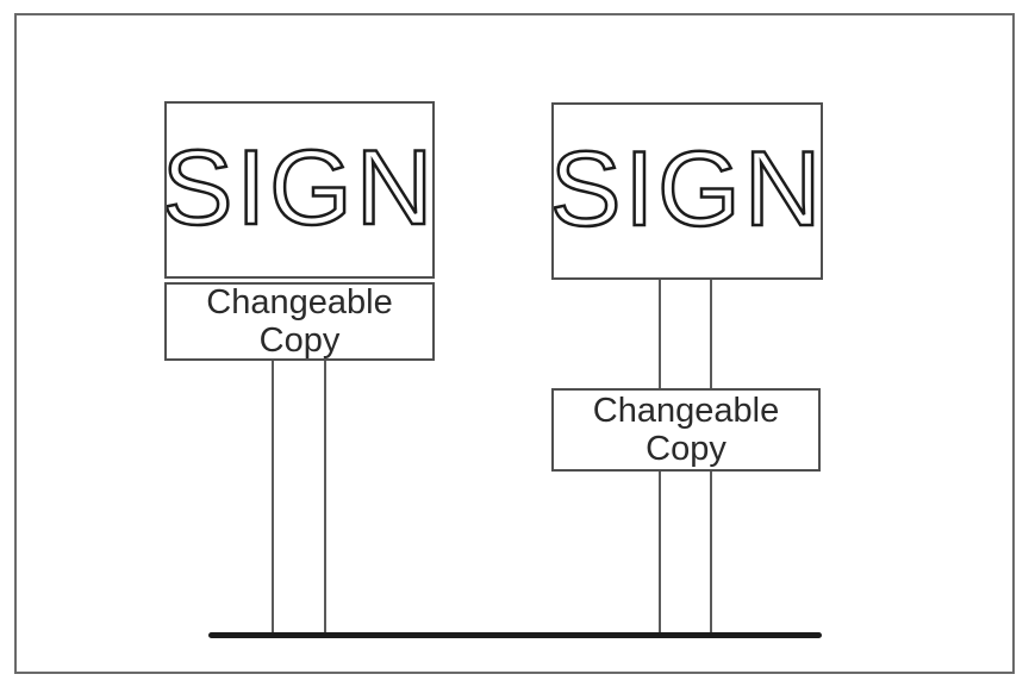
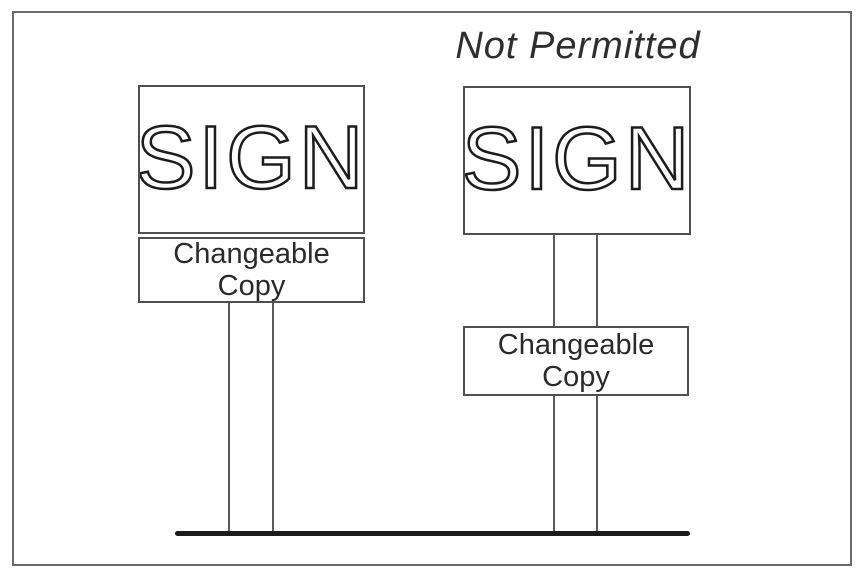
  SIGN
  Changeable
  Copy
+ Not Permitted
  SIGN
  Changeable
  Copy
